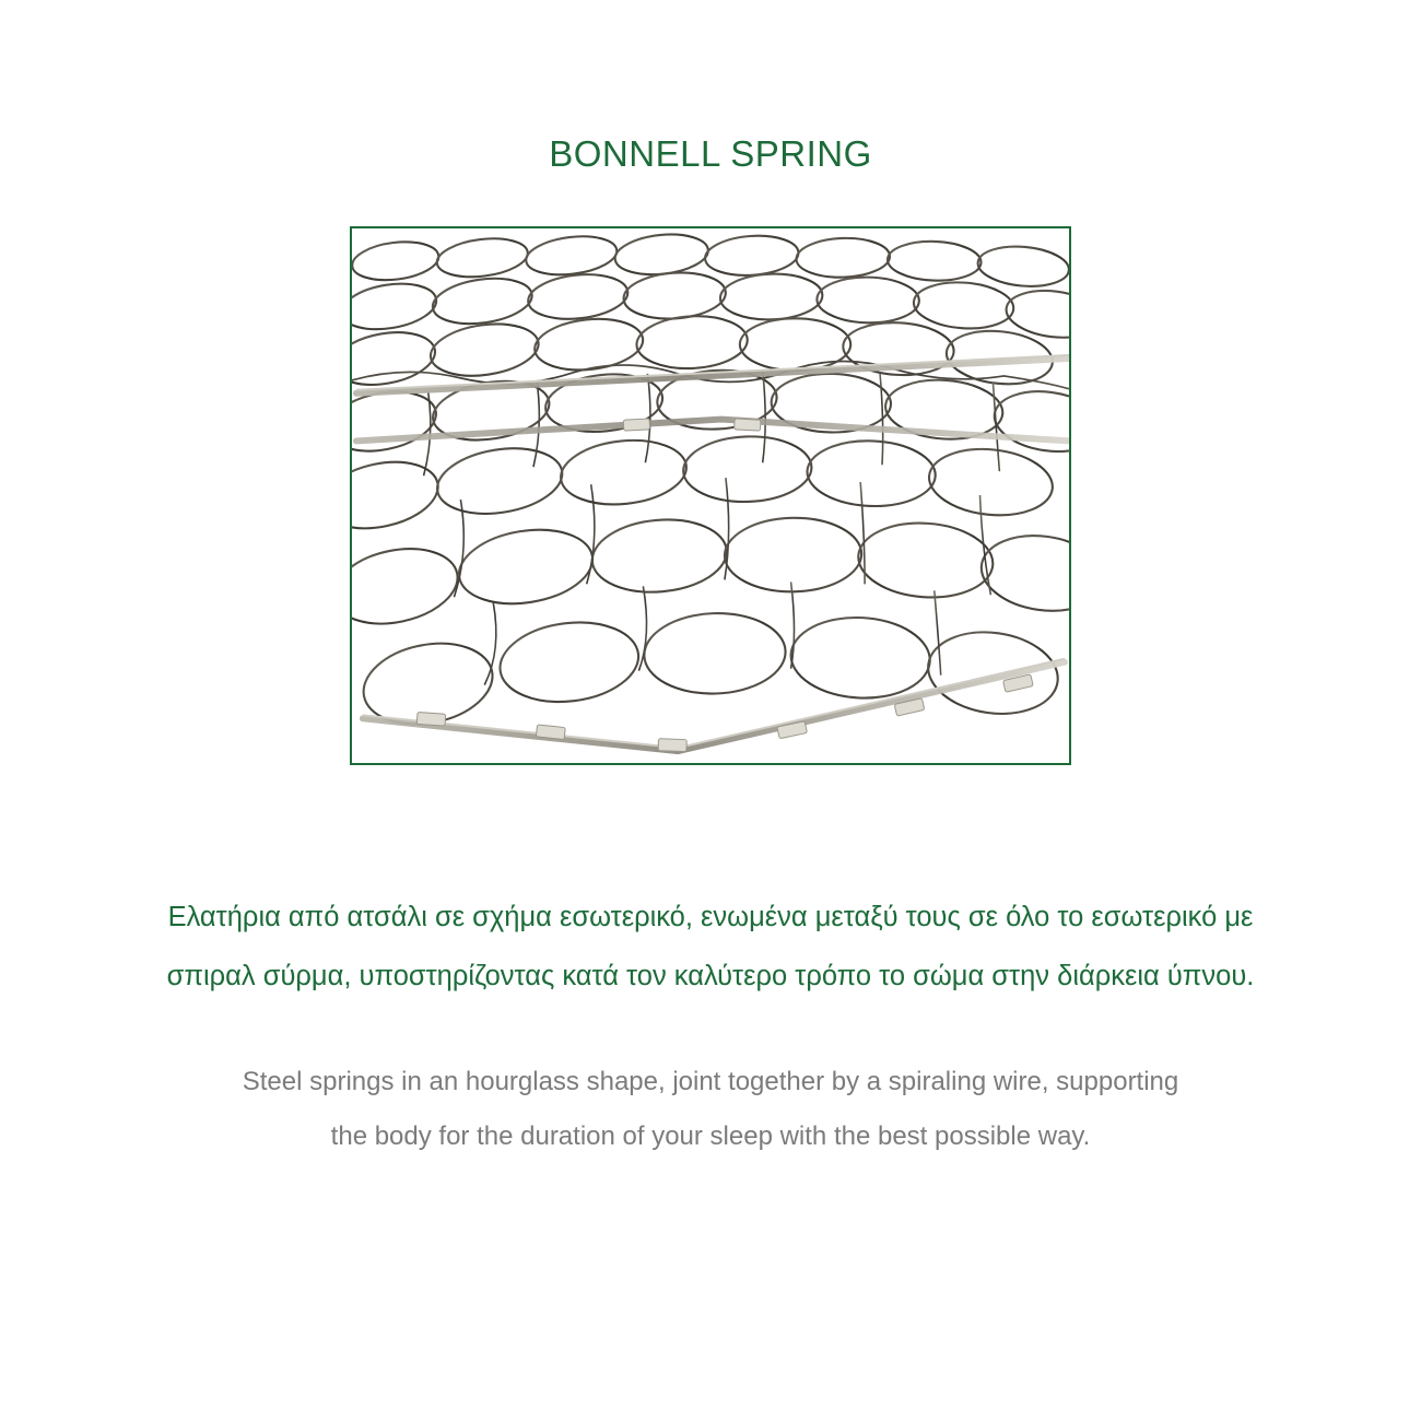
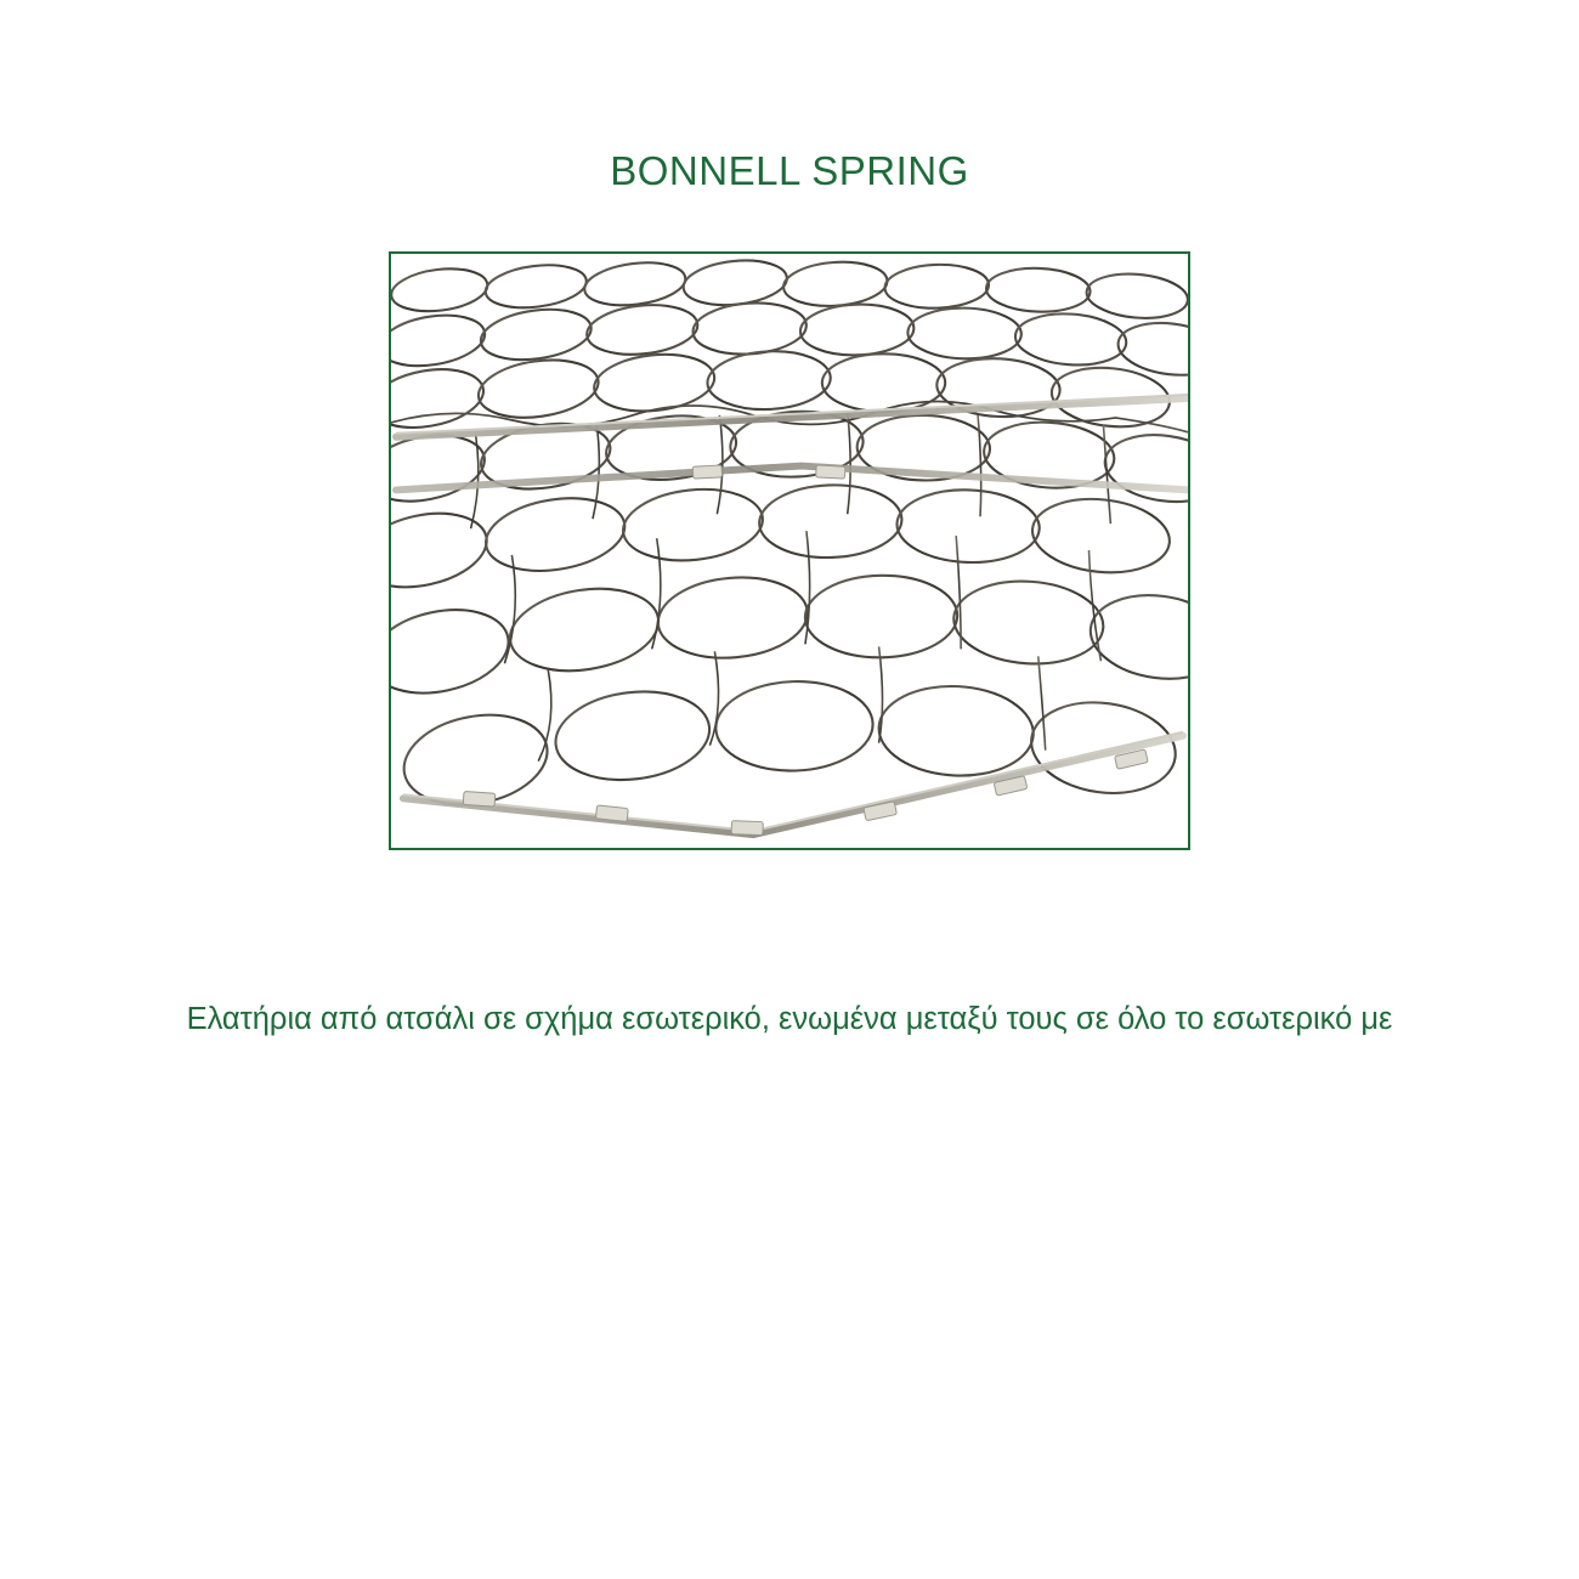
  BONNELL SPRING
  Ελατήρια από ατσάλι σε σχήμα εσωτερικό, ενωμένα μεταξύ τους σε όλο το εσωτερικό με
- σπιραλ σύρμα, υποστηρίζοντας κατά τον καλύτερο τρόπο το σώμα στην διάρκεια ύπνου.
- Steel springs in an hourglass shape, joint together by a spiraling wire, supporting
- the body for the duration of your sleep with the best possible way.
